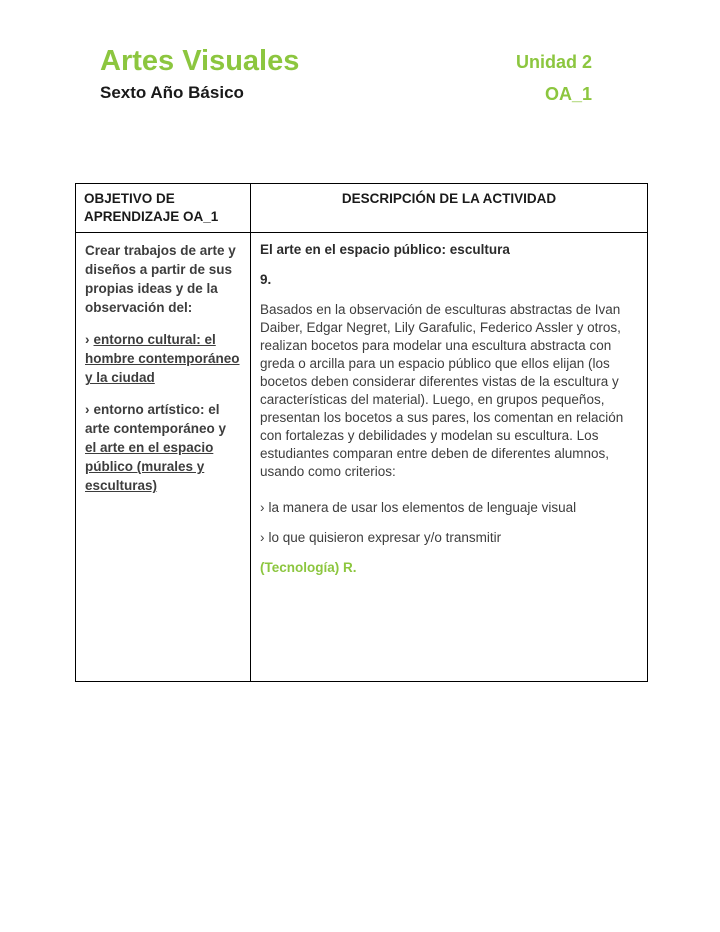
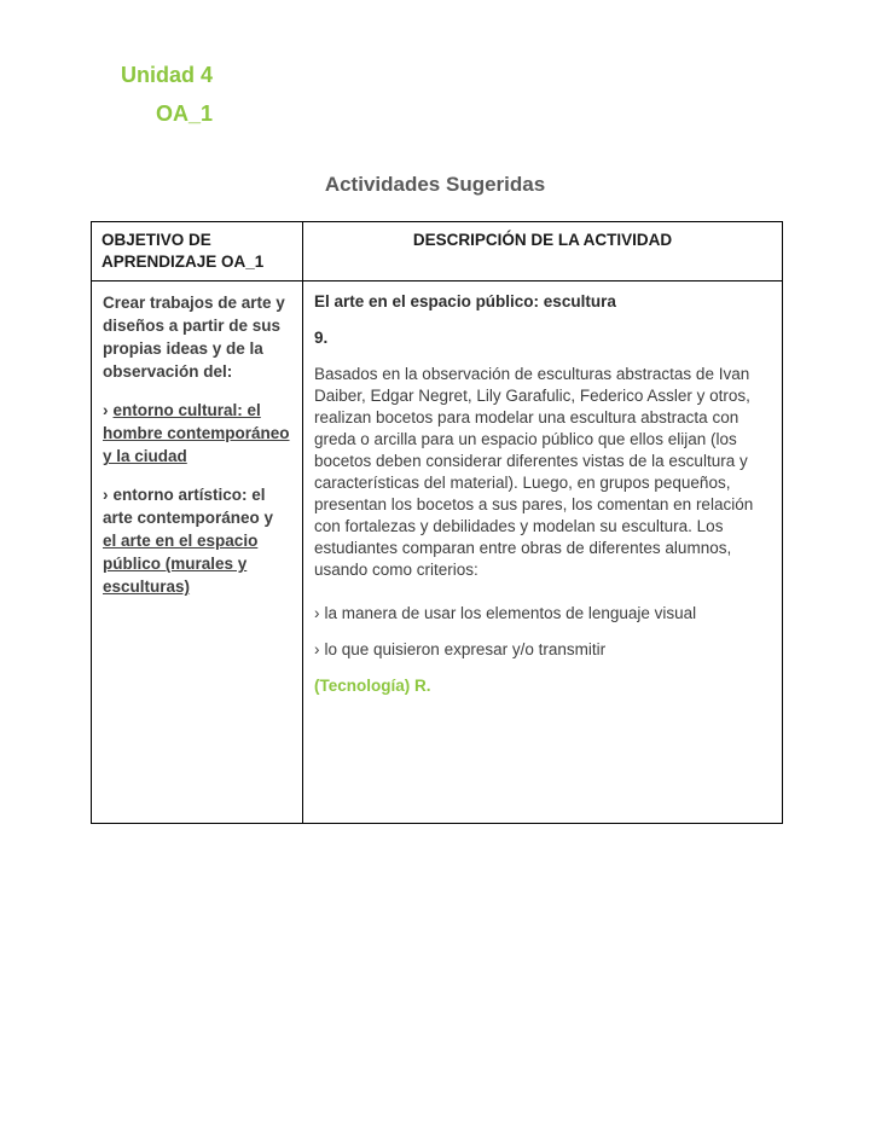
- Artes Visuales
- Sexto Año Básico
- Unidad 2
+ Unidad 4
  OA_1
+ Actividades Sugeridas
  OBJETIVO DE APRENDIZAJE OA_1	DESCRIPCIÓN DE LA ACTIVIDAD
- Crear trabajos de arte y diseños a partir de sus propias ideas y de la observación del: › entorno cultural: el hombre contemporáneo y la ciudad › entorno artístico: el arte contemporáneo y el arte en el espacio público (murales y esculturas)	El arte en el espacio público: escultura 9. Basados en la observación de esculturas abstractas de Ivan Daiber, Edgar Negret, Lily Garafulic, Federico Assler y otros, realizan bocetos para modelar una escultura abstracta con greda o arcilla para un espacio público que ellos elijan (los bocetos deben considerar diferentes vistas de la escultura y características del material). Luego, en grupos pequeños, presentan los bocetos a sus pares, los comentan en relación con fortalezas y debilidades y modelan su escultura. Los estudiantes comparan entre deben de diferentes alumnos, usando como criterios: › la manera de usar los elementos de lenguaje visual › lo que quisieron expresar y/o transmitir (Tecnología) R.
+ Crear trabajos de arte y diseños a partir de sus propias ideas y de la observación del: › entorno cultural: el hombre contemporáneo y la ciudad › entorno artístico: el arte contemporáneo y el arte en el espacio público (murales y esculturas)	El arte en el espacio público: escultura 9. Basados en la observación de esculturas abstractas de Ivan Daiber, Edgar Negret, Lily Garafulic, Federico Assler y otros, realizan bocetos para modelar una escultura abstracta con greda o arcilla para un espacio público que ellos elijan (los bocetos deben considerar diferentes vistas de la escultura y características del material). Luego, en grupos pequeños, presentan los bocetos a sus pares, los comentan en relación con fortalezas y debilidades y modelan su escultura. Los estudiantes comparan entre obras de diferentes alumnos, usando como criterios: › la manera de usar los elementos de lenguaje visual › lo que quisieron expresar y/o transmitir (Tecnología) R.
